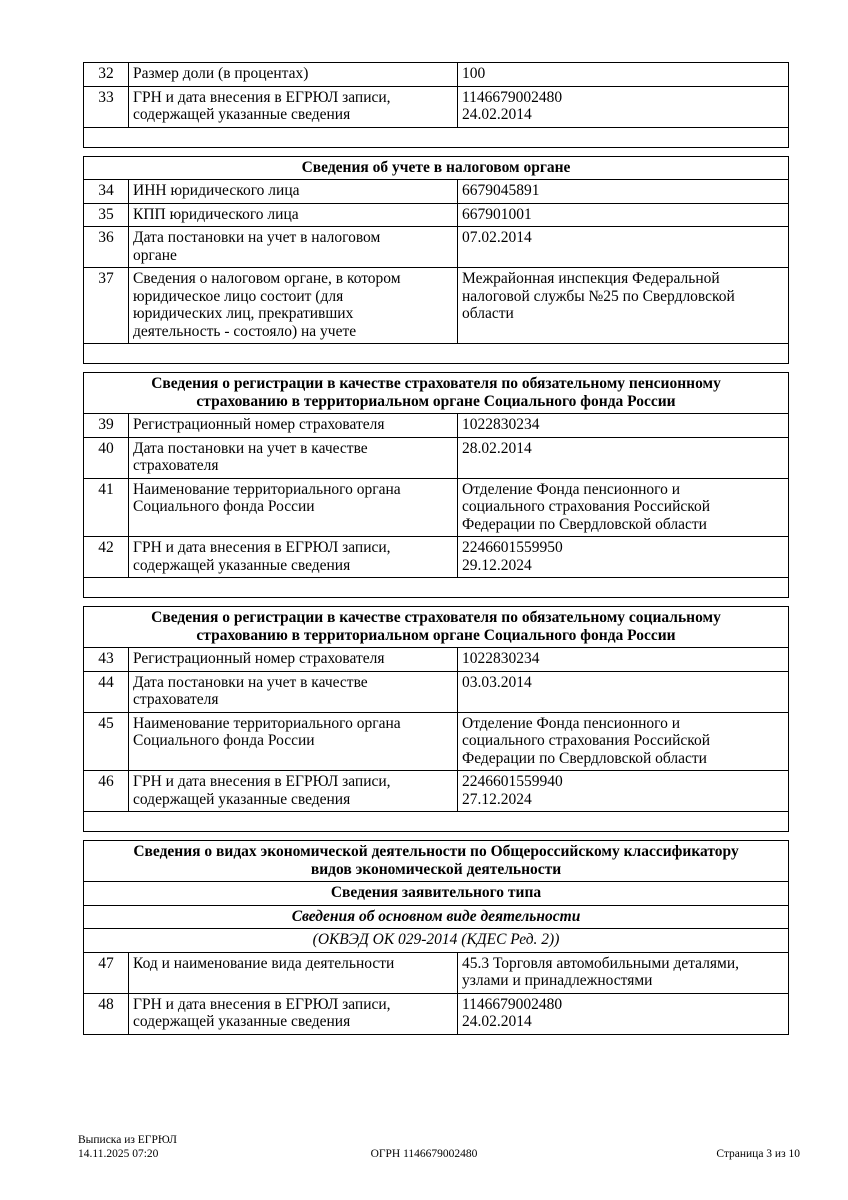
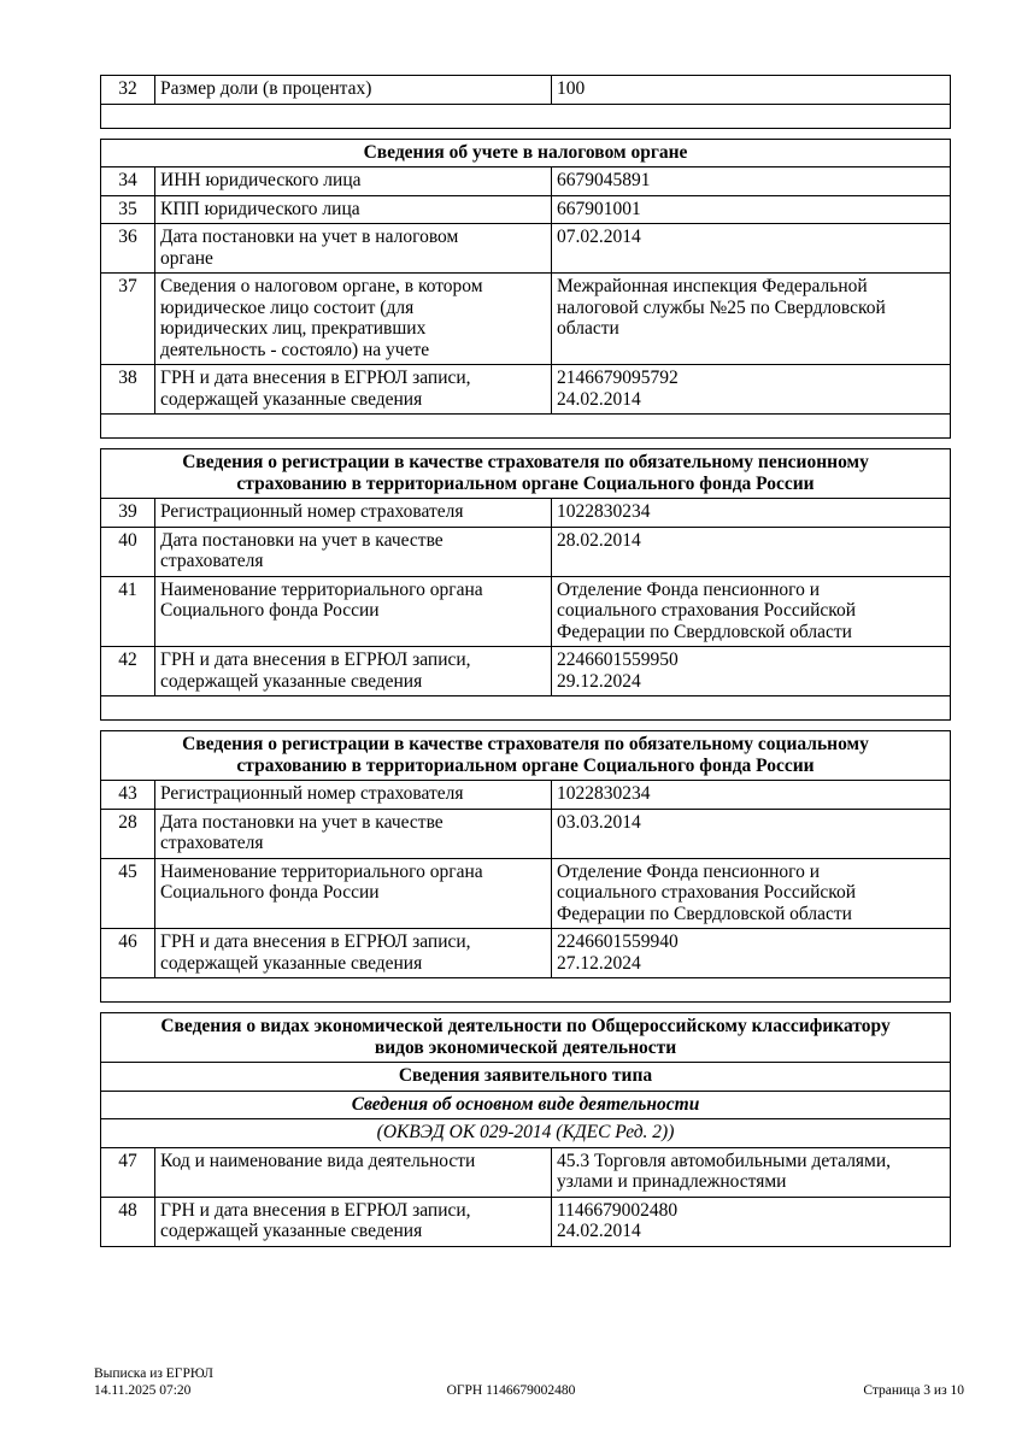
  32	Размер доли (в процентах)	100
- 33	ГРН и дата внесения в ЕГРЮЛ записи, содержащей указанные сведения	1146679002480 24.02.2014
  Сведения об учете в налоговом органе
  34	ИНН юридического лица	6679045891
  35	КПП юридического лица	667901001
  36	Дата постановки на учет в налоговом органе	07.02.2014
  37	Сведения о налоговом органе, в котором юридическое лицо состоит (для юридических лиц, прекративших деятельность - состояло) на учете	Межрайонная инспекция Федеральной налоговой службы №25 по Свердловской области
+ 38	ГРН и дата внесения в ЕГРЮЛ записи, содержащей указанные сведения	2146679095792 24.02.2014
  Сведения о регистрации в качестве страхователя по обязательному пенсионному страхованию в территориальном органе Социального фонда России
  39	Регистрационный номер страхователя	1022830234
  40	Дата постановки на учет в качестве страхователя	28.02.2014
  41	Наименование территориального органа Социального фонда России	Отделение Фонда пенсионного и социального страхования Российской Федерации по Свердловской области
  42	ГРН и дата внесения в ЕГРЮЛ записи, содержащей указанные сведения	2246601559950 29.12.2024
  Сведения о регистрации в качестве страхователя по обязательному социальному страхованию в территориальном органе Социального фонда России
  43	Регистрационный номер страхователя	1022830234
- 44	Дата постановки на учет в качестве страхователя	03.03.2014
+ 28	Дата постановки на учет в качестве страхователя	03.03.2014
  45	Наименование территориального органа Социального фонда России	Отделение Фонда пенсионного и социального страхования Российской Федерации по Свердловской области
  46	ГРН и дата внесения в ЕГРЮЛ записи, содержащей указанные сведения	2246601559940 27.12.2024
  Сведения о видах экономической деятельности по Общероссийскому классификатору видов экономической деятельности
  Сведения заявительного типа
  Сведения об основном виде деятельности
  (ОКВЭД ОК 029-2014 (КДЕС Ред. 2))
  47	Код и наименование вида деятельности	45.3 Торговля автомобильными деталями, узлами и принадлежностями
  48	ГРН и дата внесения в ЕГРЮЛ записи, содержащей указанные сведения	1146679002480 24.02.2014
  Выписка из ЕГРЮЛ
  14.11.2025 07:20
  ОГРН 1146679002480
  Страница 3 из 10
